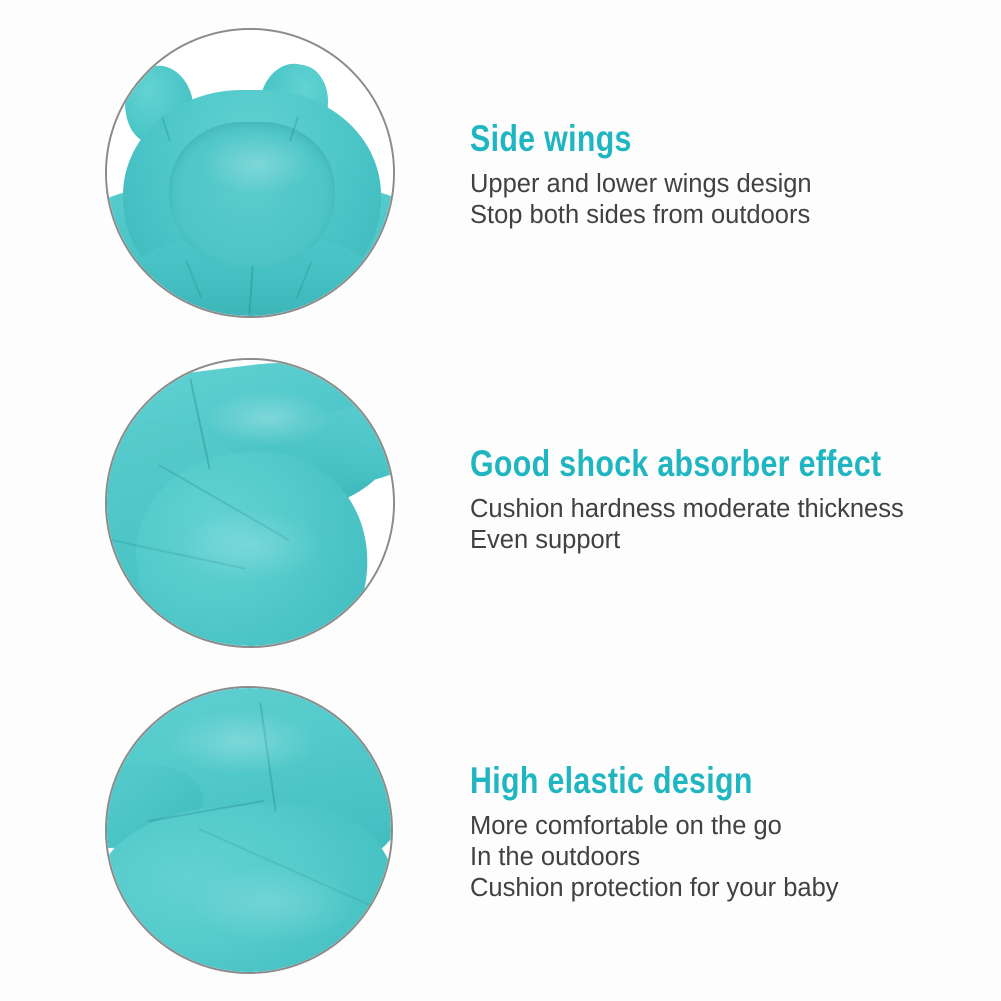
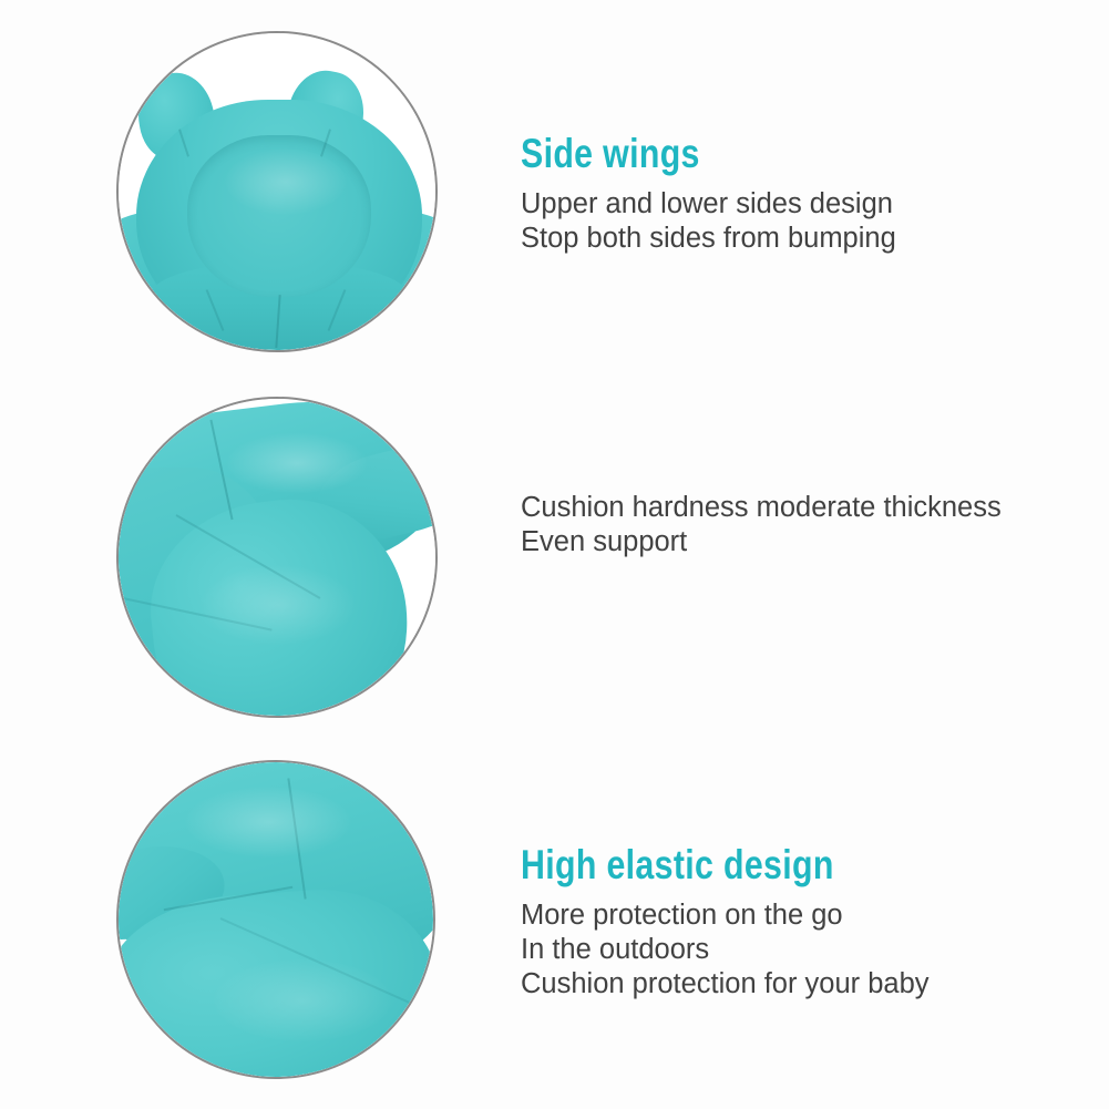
  Side wings
- Upper and lower wings design
+ Upper and lower sides design
- Stop both sides from outdoors
+ Stop both sides from bumping
- Good shock absorber effect
  Cushion hardness moderate thickness
  Even support
  High elastic design
- More comfortable on the go
+ More protection on the go
  In the outdoors
  Cushion protection for your baby
